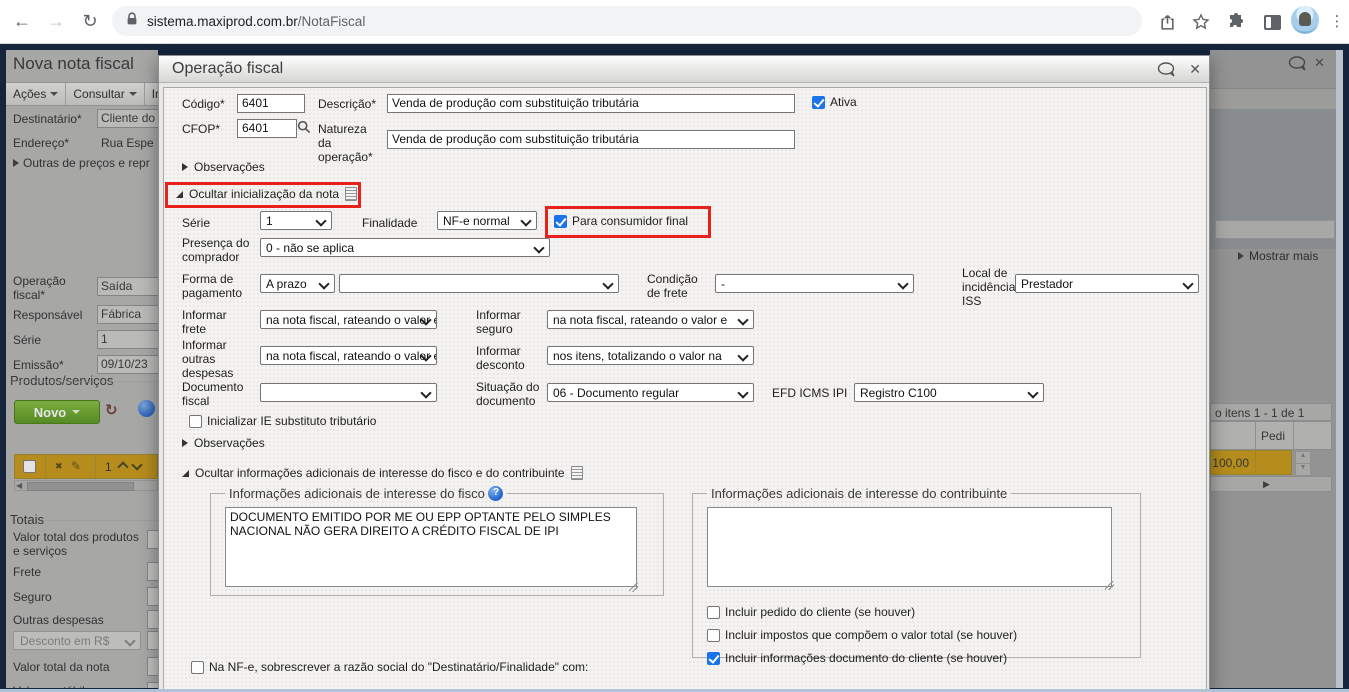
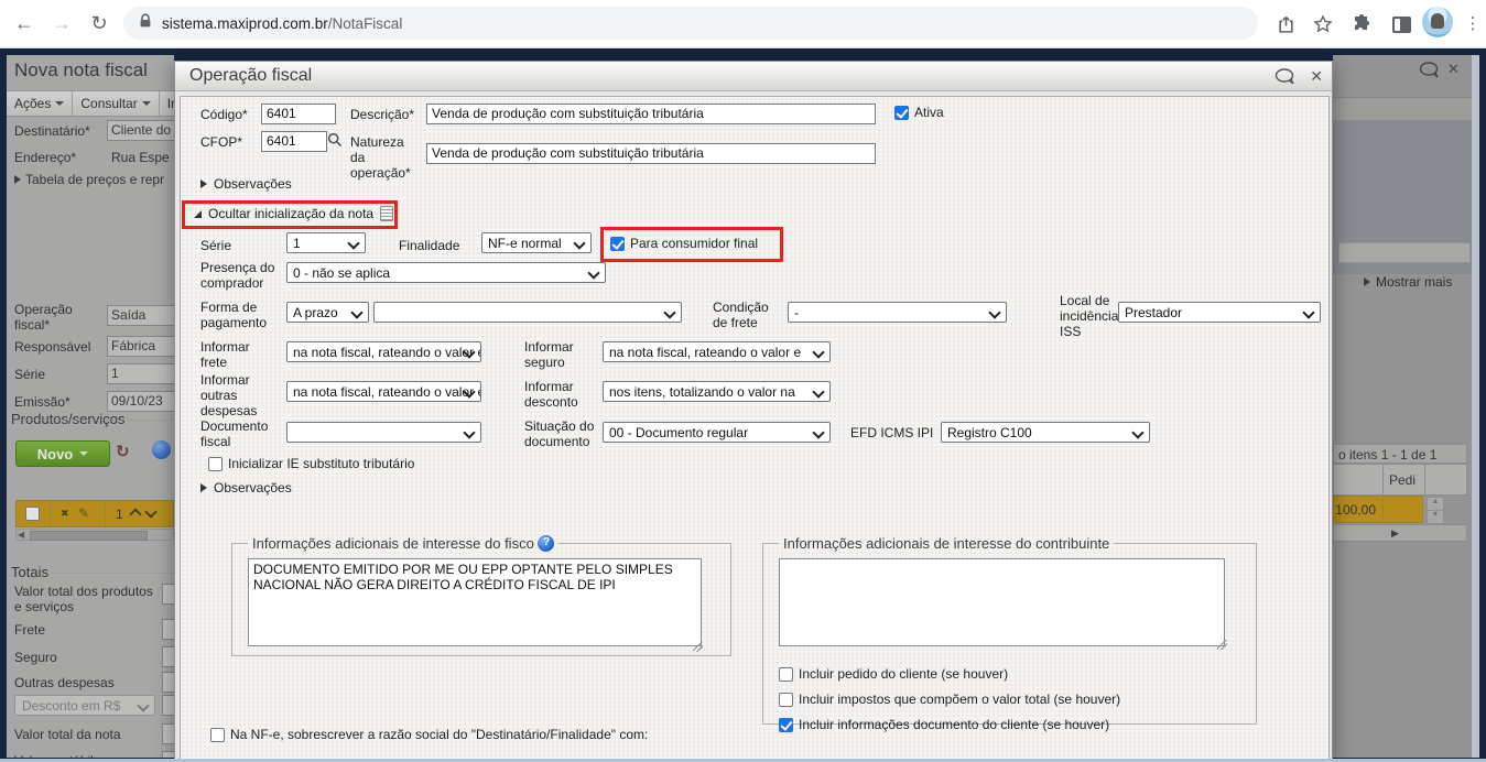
  ←
  →
  ↻
  sistema.maxiprod.com.br/NotaFiscal
  ⋮
  Nova nota fiscal
  Ações
  Consultar
  Destinatário*
  Cliente do
  Endereço*
  Rua Espe
- Outras de preços e repr
+ Tabela de preços e repr
  Operação fiscal*
  Saída
  Responsável
  Fábrica
  Série
  1
  Emissão*
  09/10/23
  Produtos/serviços
  Novo
  ↻
  ✖
  ✎
  1
  ◀
  Totais
  Valor total dos produtos e serviços
  Frete
  Seguro
  Outras despesas
  Desconto em R$
  Valor total da nota
  ✕
  Mostrar mais
  o itens 1 - 1 de 1
  Pedi
  100,00
  ▶
  Operação fiscal
  ✕
  Código*
  6401
  Descrição*
  Venda de produção com substituição tributária
  Ativa
  CFOP*
  6401
  Natureza da operação*
  Venda de produção com substituição tributária
  Observações
  Ocultar inicialização da nota
  Série
  1
  Finalidade
  NF-e normal
  Para consumidor final
  Presença do comprador
  0 - não se aplica
  Forma de pagamento
  A prazo
  Condição de frete
  -
  Local de incidência ISS
  Prestador
  Informar frete
  na nota fiscal, rateando o valor e
  Informar seguro
  na nota fiscal, rateando o valor e
  Informar outras despesas
  na nota fiscal, rateando o valor e
  Informar desconto
  nos itens, totalizando o valor na
  Documento fiscal
  Situação do documento
- 06 - Documento regular
+ 00 - Documento regular
  EFD ICMS IPI
  Registro C100
  Inicializar IE substituto tributário
  Observações
- Ocultar informações adicionais de interesse do fisco e do contribuinte
  Informações adicionais de interesse do fisco
  Informações adicionais de interesse do contribuinte
  Incluir pedido do cliente (se houver)
  Incluir impostos que compõem o valor total (se houver)
  Incluir informações documento do cliente (se houver)
  Na NF-e, sobrescrever a razão social do "Destinatário/Finalidade" com:
